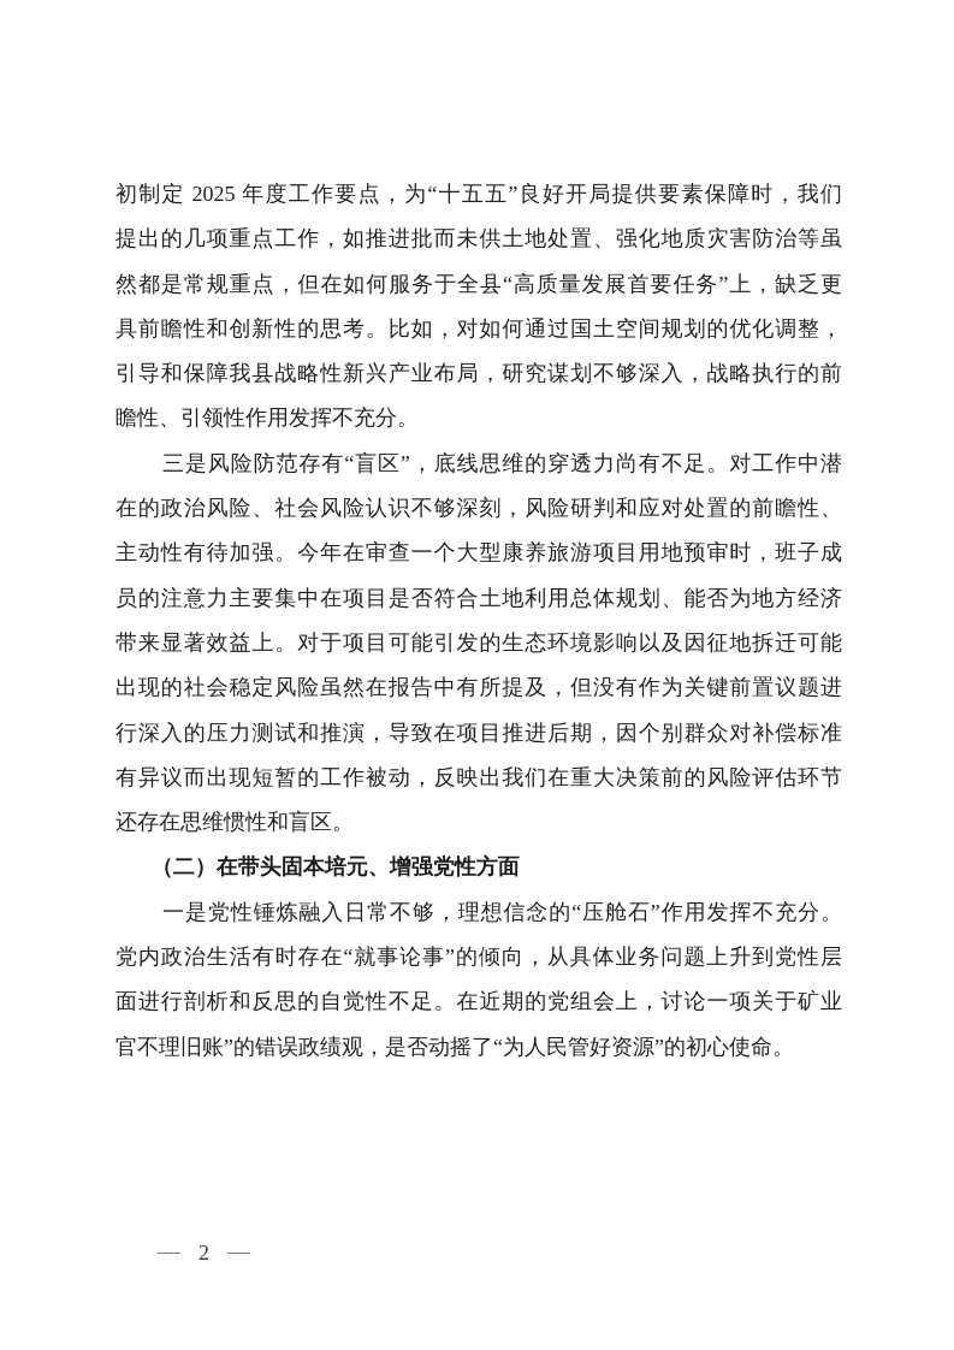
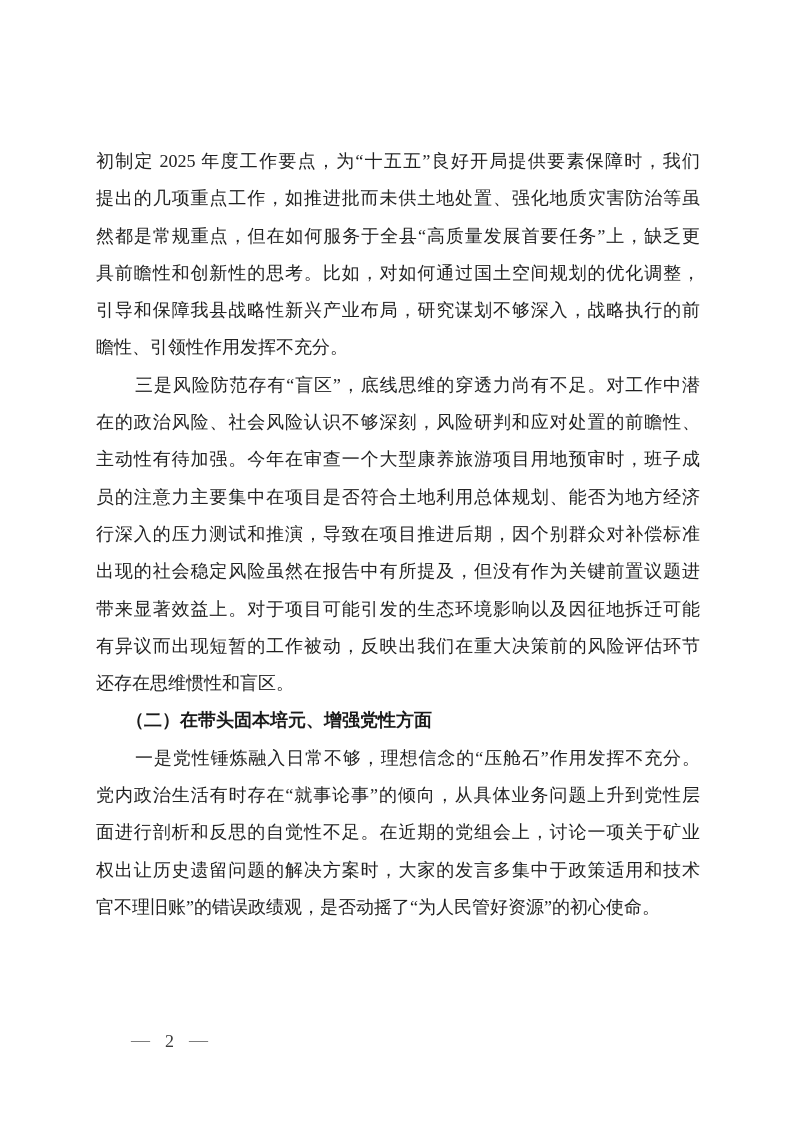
  初制定 2025 年度工作要点，为“十五五”良好开局提供要素保障时，我们
  提出的几项重点工作，如推进批而未供土地处置、强化地质灾害防治等虽
  然都是常规重点，但在如何服务于全县“高质量发展首要任务”上，缺乏更
  具前瞻性和创新性的思考。比如，对如何通过国土空间规划的优化调整，
  引导和保障我县战略性新兴产业布局，研究谋划不够深入，战略执行的前
  瞻性、引领性作用发挥不充分。
  三是风险防范存有“盲区”，底线思维的穿透力尚有不足。对工作中潜
  在的政治风险、社会风险认识不够深刻，风险研判和应对处置的前瞻性、
  主动性有待加强。今年在审查一个大型康养旅游项目用地预审时，班子成
  员的注意力主要集中在项目是否符合土地利用总体规划、能否为地方经济
- 带来显著效益上。对于项目可能引发的生态环境影响以及因征地拆迁可能
+ 行深入的压力测试和推演，导致在项目推进后期，因个别群众对补偿标准
  出现的社会稳定风险虽然在报告中有所提及，但没有作为关键前置议题进
- 行深入的压力测试和推演，导致在项目推进后期，因个别群众对补偿标准
+ 带来显著效益上。对于项目可能引发的生态环境影响以及因征地拆迁可能
  有异议而出现短暂的工作被动，反映出我们在重大决策前的风险评估环节
  还存在思维惯性和盲区。
  （二）在带头固本培元、增强党性方面
  一是党性锤炼融入日常不够，理想信念的“压舱石”作用发挥不充分。
  党内政治生活有时存在“就事论事”的倾向，从具体业务问题上升到党性层
  面进行剖析和反思的自觉性不足。在近期的党组会上，讨论一项关于矿业
+ 权出让历史遗留问题的解决方案时，大家的发言多集中于政策适用和技术
  官不理旧账”的错误政绩观，是否动摇了“为人民管好资源”的初心使命。
  —
  2
  —
